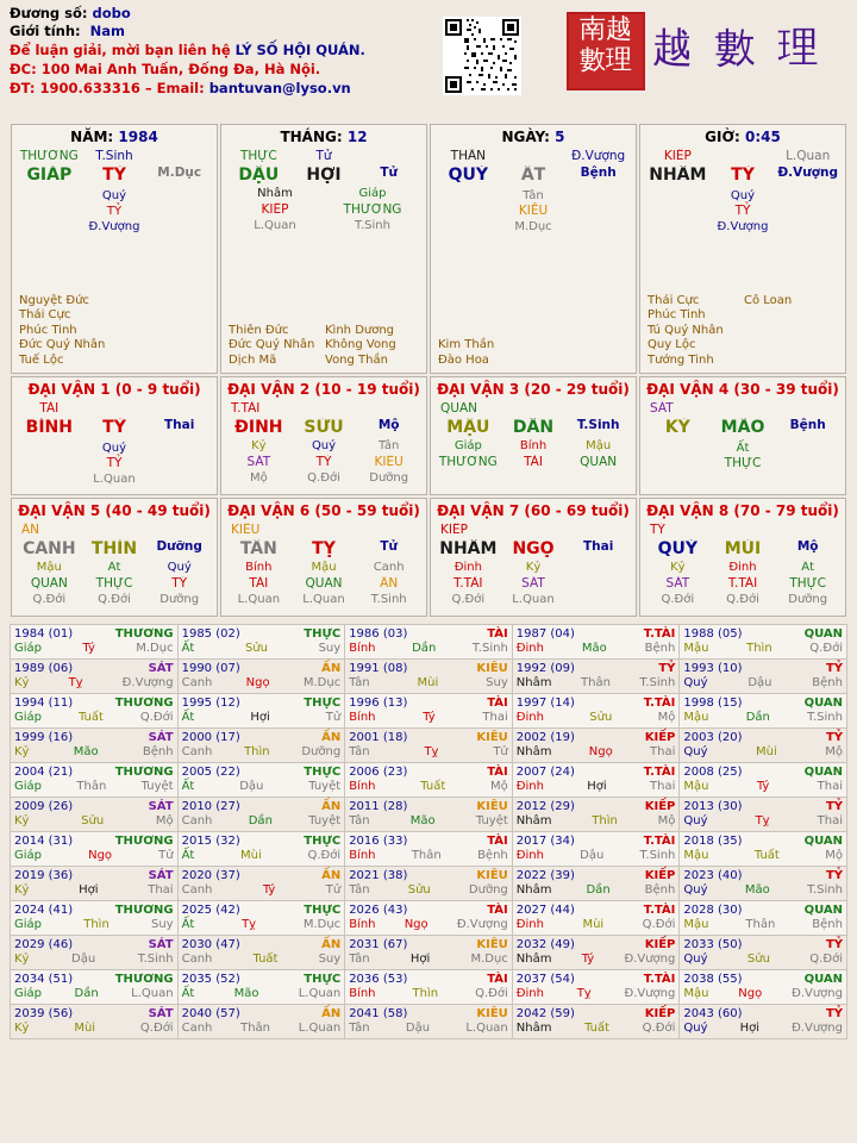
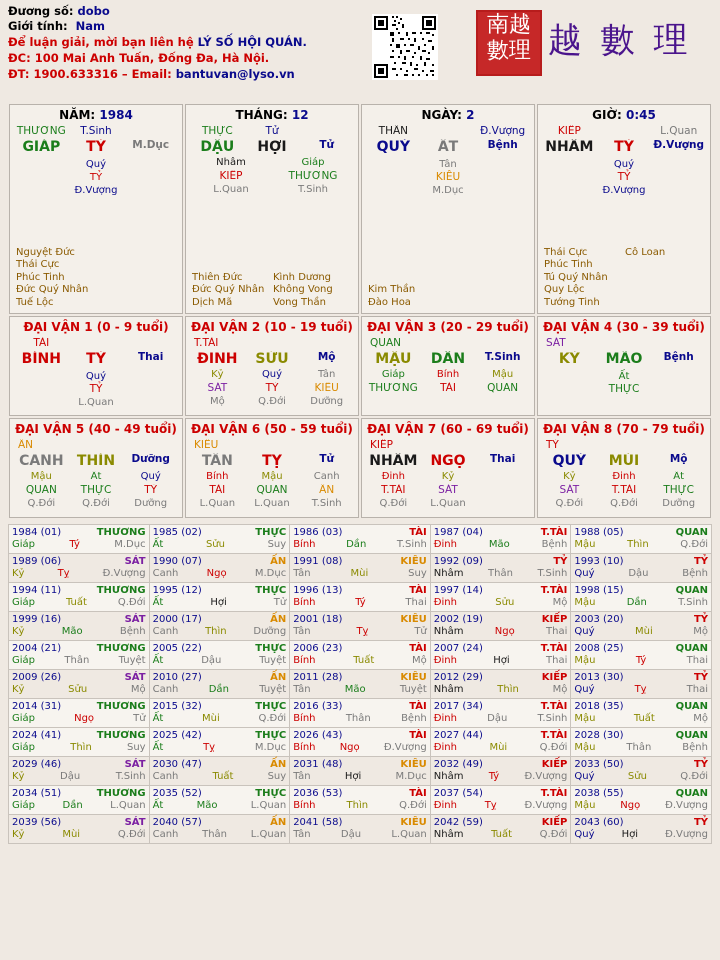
  Đương số: dobo
  Giới tính: Nam
  Để luận giải, mời bạn liên hệ LÝ SỐ HỘI QUÁN.
  ĐC: 100 Mai Anh Tuấn, Đống Đa, Hà Nội.
  ĐT: 1900.633316 – Email: bantuvan@lyso.vn
  南越數理
  越 數 理
  NĂM: 1984
  THƯƠNG
  T.Sinh
  GIÁP
  TỶ
  M.Dục
  Quý
  TỶ
  Đ.Vượng
  Nguyệt Đức
  Thái Cực
  Phúc Tinh
  Đức Quý Nhân
  Tuế Lộc
  THÁNG: 12
  THỰC
  Tử
  DẬU
  HỢI
  Tử
  Nhâm
  Giáp
  KIẾP
  THƯƠNG
  L.Quan
  T.Sinh
  Thiên Đức
  Đức Quý Nhân
  Dịch Mã
  Kình Dương
  Không Vong
  Vong Thần
- NGÀY: 5
+ NGÀY: 2
  THÂN
  Đ.Vượng
  QUÝ
  ẤT
  Bệnh
  Tân
  KIÊU
  M.Dục
  Kim Thần
  Đào Hoa
  GIỜ: 0:45
  KIẾP
  L.Quan
  NHÂM
  TỶ
  Đ.Vượng
  Quý
  TỶ
  Đ.Vượng
  Thái Cực
  Phúc Tinh
  Tú Quý Nhân
  Quy Lộc
  Tướng Tinh
  Cô Loan
  ĐẠI VẬN 1 (0 - 9 tuổi)
  TÀI
  BÍNH
  TỶ
  Thai
  Quý
  TỶ
  L.Quan
  ĐẠI VẬN 2 (10 - 19 tuổi)
  T.TÀI
  ĐINH
  SỬU
  Mộ
  Kỷ
  Quý
  Tân
  SÁT
  TỶ
  KIÊU
  Mộ
  Q.Đới
  Dưỡng
  ĐẠI VẬN 3 (20 - 29 tuổi)
  QUAN
  MẬU
  DẦN
  T.Sinh
  Giáp
  Bính
  Mậu
  THƯƠNG
  TÀI
  QUAN
  ĐẠI VẬN 4 (30 - 39 tuổi)
  SÁT
  KỶ
  MÃO
  Bệnh
  Ất
  THỰC
  ĐẠI VẬN 5 (40 - 49 tuổi)
  ẤN
  CANH
  THÌN
  Dưỡng
  Mậu
  Ất
  Quý
  QUAN
  THỰC
  TỶ
  Q.Đới
  Q.Đới
  Dưỡng
  ĐẠI VẬN 6 (50 - 59 tuổi)
  KIÊU
  TÂN
  TỴ
  Tử
  Bính
  Mậu
  Canh
  TÀI
  QUAN
  ẤN
  L.Quan
  L.Quan
  T.Sinh
  ĐẠI VẬN 7 (60 - 69 tuổi)
  KIẾP
  NHÂM
  NGỌ
  Thai
  Đinh
  Kỷ
  T.TÀI
  SÁT
  Q.Đới
  L.Quan
  ĐẠI VẬN 8 (70 - 79 tuổi)
  TỶ
  QUÝ
  MÙI
  Mộ
  Kỷ
  Đinh
  Ất
  SÁT
  T.TÀI
  THỰC
  Q.Đới
  Q.Đới
  Dưỡng
  1984 (01) THƯƠNGGiáp Tý M.Dục	1985 (02) THỰCẤt Sửu Suy	1986 (03) TÀIBính Dần T.Sinh	1987 (04) T.TÀIĐinh Mão Bệnh	1988 (05) QUANMậu Thìn Q.Đới
  1989 (06) SÁTKỷ Tỵ Đ.Vượng	1990 (07) ẤNCanh Ngọ M.Dục	1991 (08) KIÊUTân Mùi Suy	1992 (09) TỶNhâm Thân T.Sinh	1993 (10) TỶQuý Dậu Bệnh
  1994 (11) THƯƠNGGiáp Tuất Q.Đới	1995 (12) THỰCẤt Hợi Tử	1996 (13) TÀIBính Tý Thai	1997 (14) T.TÀIĐinh Sửu Mộ	1998 (15) QUANMậu Dần T.Sinh
  1999 (16) SÁTKỷ Mão Bệnh	2000 (17) ẤNCanh Thìn Dưỡng	2001 (18) KIÊUTân Tỵ Tử	2002 (19) KIẾPNhâm Ngọ Thai	2003 (20) TỶQuý Mùi Mộ
  2004 (21) THƯƠNGGiáp Thân Tuyệt	2005 (22) THỰCẤt Dậu Tuyệt	2006 (23) TÀIBính Tuất Mộ	2007 (24) T.TÀIĐinh Hợi Thai	2008 (25) QUANMậu Tý Thai
  2009 (26) SÁTKỷ Sửu Mộ	2010 (27) ẤNCanh Dần Tuyệt	2011 (28) KIÊUTân Mão Tuyệt	2012 (29) KIẾPNhâm Thìn Mộ	2013 (30) TỶQuý Tỵ Thai
  2014 (31) THƯƠNGGiáp Ngọ Tử	2015 (32) THỰCẤt Mùi Q.Đới	2016 (33) TÀIBính Thân Bệnh	2017 (34) T.TÀIĐinh Dậu T.Sinh	2018 (35) QUANMậu Tuất Mộ
- 2019 (36) SÁTKỷ Hợi Thai	2020 (37) ẤNCanh Tý Tử	2021 (38) KIÊUTân Sửu Dưỡng	2022 (39) KIẾPNhâm Dần Bệnh	2023 (40) TỶQuý Mão T.Sinh
  2024 (41) THƯƠNGGiáp Thìn Suy	2025 (42) THỰCẤt Tỵ M.Dục	2026 (43) TÀIBính Ngọ Đ.Vượng	2027 (44) T.TÀIĐinh Mùi Q.Đới	2028 (30) QUANMậu Thân Bệnh
- 2029 (46) SÁTKỷ Dậu T.Sinh	2030 (47) ẤNCanh Tuất Suy	2031 (67) KIÊUTân Hợi M.Dục	2032 (49) KIẾPNhâm Tý Đ.Vượng	2033 (50) TỶQuý Sửu Q.Đới
+ 2029 (46) SÁTKỷ Dậu T.Sinh	2030 (47) ẤNCanh Tuất Suy	2031 (48) KIÊUTân Hợi M.Dục	2032 (49) KIẾPNhâm Tý Đ.Vượng	2033 (50) TỶQuý Sửu Q.Đới
  2034 (51) THƯƠNGGiáp Dần L.Quan	2035 (52) THỰCẤt Mão L.Quan	2036 (53) TÀIBính Thìn Q.Đới	2037 (54) T.TÀIĐinh Tỵ Đ.Vượng	2038 (55) QUANMậu Ngọ Đ.Vượng
  2039 (56) SÁTKỷ Mùi Q.Đới	2040 (57) ẤNCanh Thân L.Quan	2041 (58) KIÊUTân Dậu L.Quan	2042 (59) KIẾPNhâm Tuất Q.Đới	2043 (60) TỶQuý Hợi Đ.Vượng
